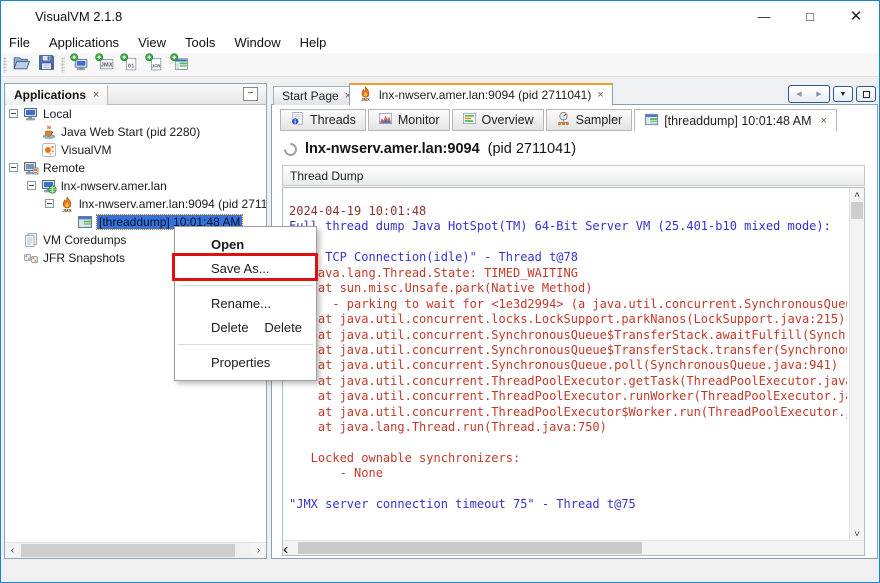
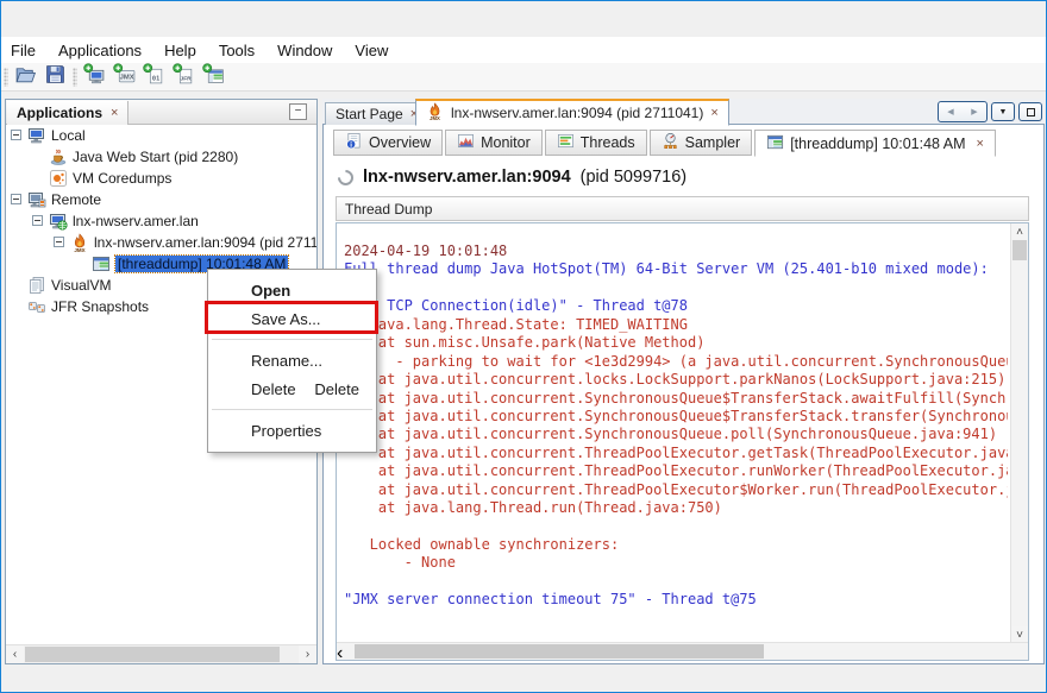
- VisualVM 2.1.8
- —
- □
- ✕
  File
  Applications
- View
+ Help
  Tools
  Window
- Help
+ View
  Applications
  ×
  −
  Local
  Java Web Start (pid 2280)
- VisualVM
+ VM Coredumps
  Remote
  lnx-nwserv.amer.lan
  lnx-nwserv.amer.lan:9094 (pid 2711
  [threaddump] 10:01:48 AM
- VM Coredumps
+ VisualVM
  JFR Snapshots
  ‹
  ›
  Start Page
  ×
  lnx-nwserv.amer.lan:9094 (pid 2711041)
  ×
- Threads
+ Overview
  Monitor
- Overview
+ Threads
  Sampler
  [threaddump] 10:01:48 AM
  ×
  lnx-nwserv.amer.lan:9094
- (pid 2711041)
+ (pid 5099716)
  Thread Dump
  2024-04-19 10:01:48
  thread dump Java HotSpot(TM) 64-Bit Server VM (25.401-b10 mixed mode):
  TCP Connection(idle)" - Thread t@78
  ava.lang.Thread.State: TIMED_WAITING
  at sun.misc.Unsafe.park(Native Method)
  - parking to wait for <1e3d2994> (a java.util.concurrent.SynchronousQue
  at java.util.concurrent.locks.LockSupport.parkNanos(LockSupport.java:215)
  at java.util.concurrent.SynchronousQueue$TransferStack.awaitFulfill(Synch
  at java.util.concurrent.SynchronousQueue$TransferStack.transfer(Synchrono
  at java.util.concurrent.SynchronousQueue.poll(SynchronousQueue.java:941)
  at java.util.concurrent.ThreadPoolExecutor.getTask(ThreadPoolExecutor.jav
  at java.util.concurrent.ThreadPoolExecutor.runWorker(ThreadPoolExecutor.j
  at java.util.concurrent.ThreadPoolExecutor$Worker.run(ThreadPoolExecutor.
  at java.lang.Thread.run(Thread.java:750)
  Locked ownable synchronizers:
  - None
  "JMX server connection timeout 75" - Thread t@75
  ˄
  ˅
  ‹
  Open
  Save As...
  Rename...
  Delete
  Delete
  Properties
